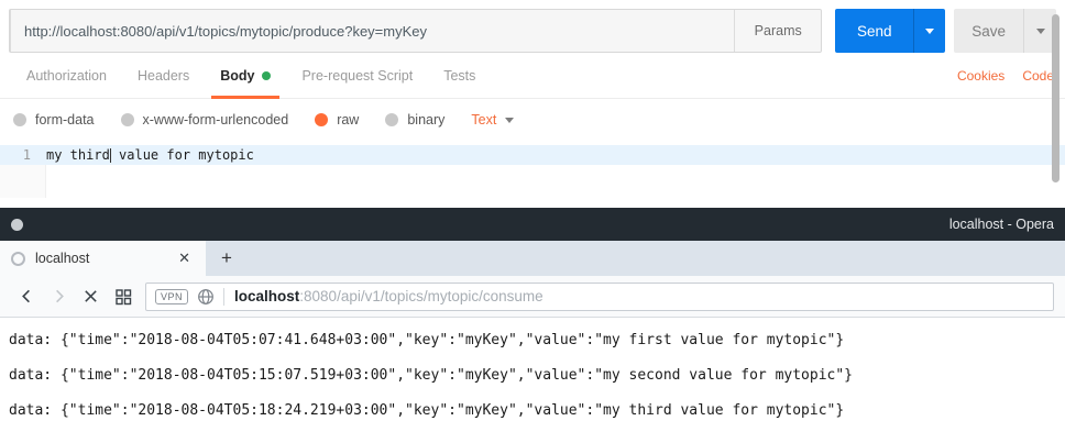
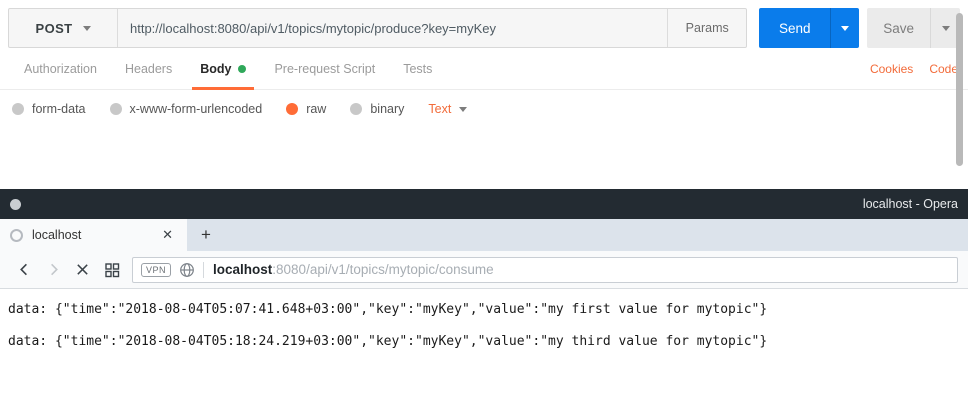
+ POST
  http://localhost:8080/api/v1/topics/mytopic/produce?key=myKey
  Params
  Send
  Save
  Authorization
  Headers
  Body
  Pre-request Script
  Tests
  Cookies
  Code
  form-data
  x-www-form-urlencoded
  raw
  binary
  Text
- 1
- my third value for mytopic
  localhost - Opera
  localhost
  ✕
  +
  VPN
  localhost
  :8080/api/v1/topics/mytopic/consume
  data: {"time":"2018-08-04T05:07:41.648+03:00","key":"myKey","value":"my first value for mytopic"}
- data: {"time":"2018-08-04T05:15:07.519+03:00","key":"myKey","value":"my second value for mytopic"}
  data: {"time":"2018-08-04T05:18:24.219+03:00","key":"myKey","value":"my third value for mytopic"}
